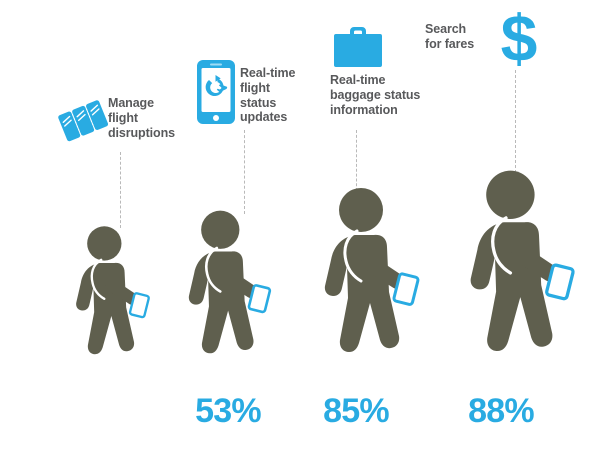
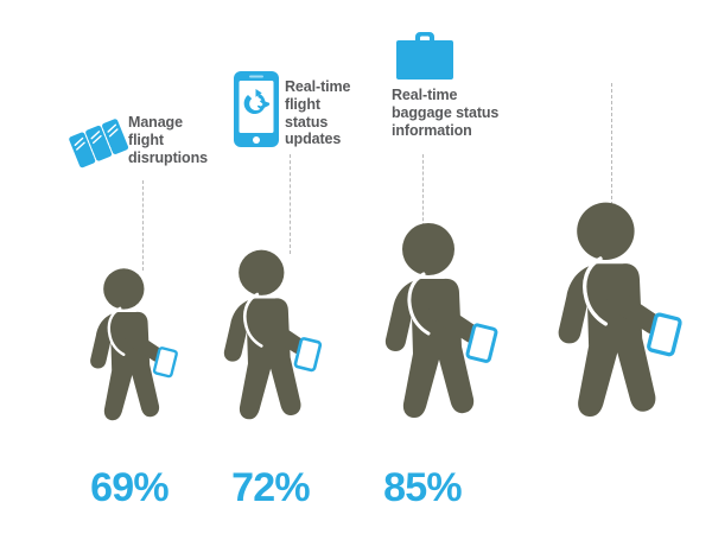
  Manage
  flight
  disruptions
+ 69%
  Real-time
  flight status
  updates
- 53%
+ 72%
  Real-time
  baggage status
  information
  85%
- $
- Search
- for fares
- 88%
